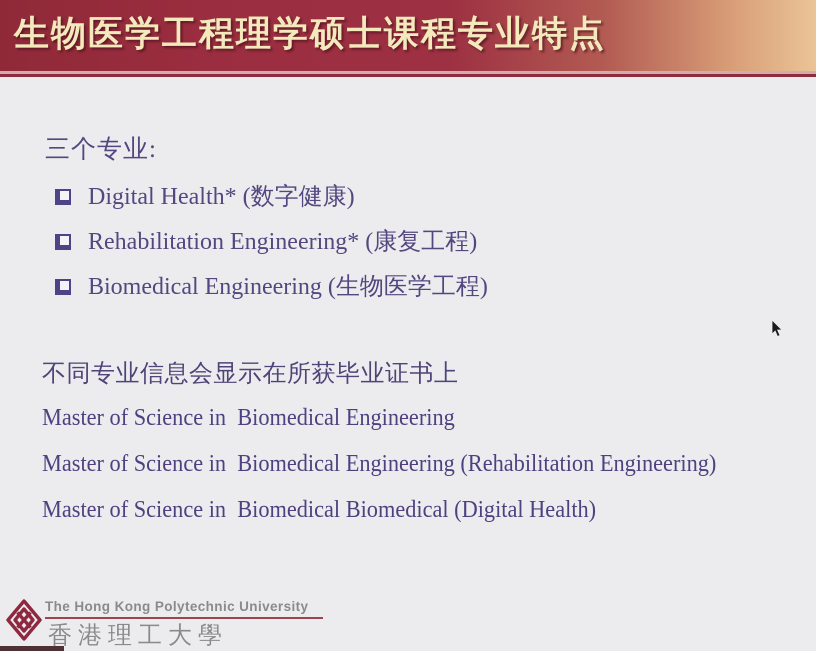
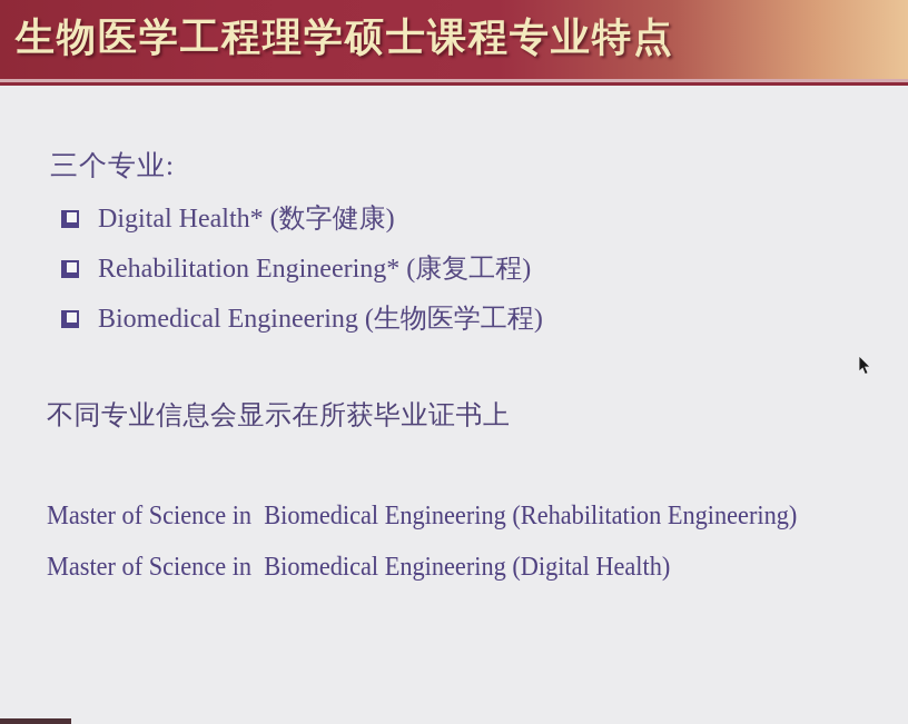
  生物医学工程理学硕士课程专业特点
  三个专业:
  Digital Health* (数字健康)
  Rehabilitation Engineering* (康复工程)
  Biomedical Engineering (生物医学工程)
  不同专业信息会显示在所获毕业证书上
- Master of Science in Biomedical Engineering
  Master of Science in Biomedical Engineering (Rehabilitation Engineering)
- Master of Science in Biomedical Biomedical (Digital Health)
+ Master of Science in Biomedical Engineering (Digital Health)
- The Hong Kong Polytechnic University
- 香港理工大學
